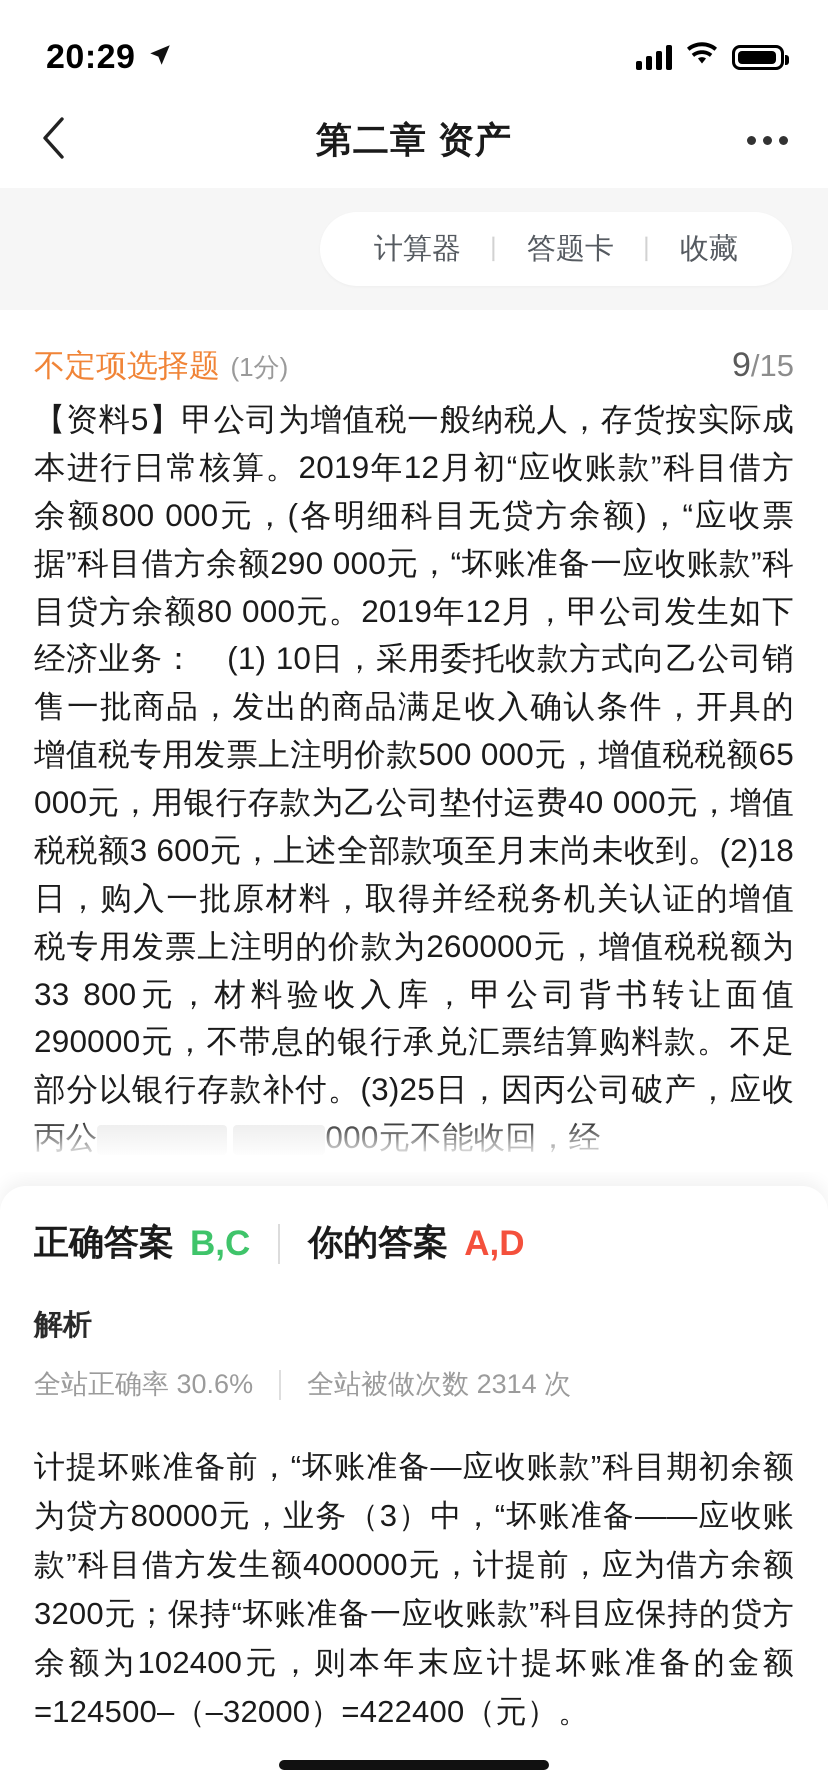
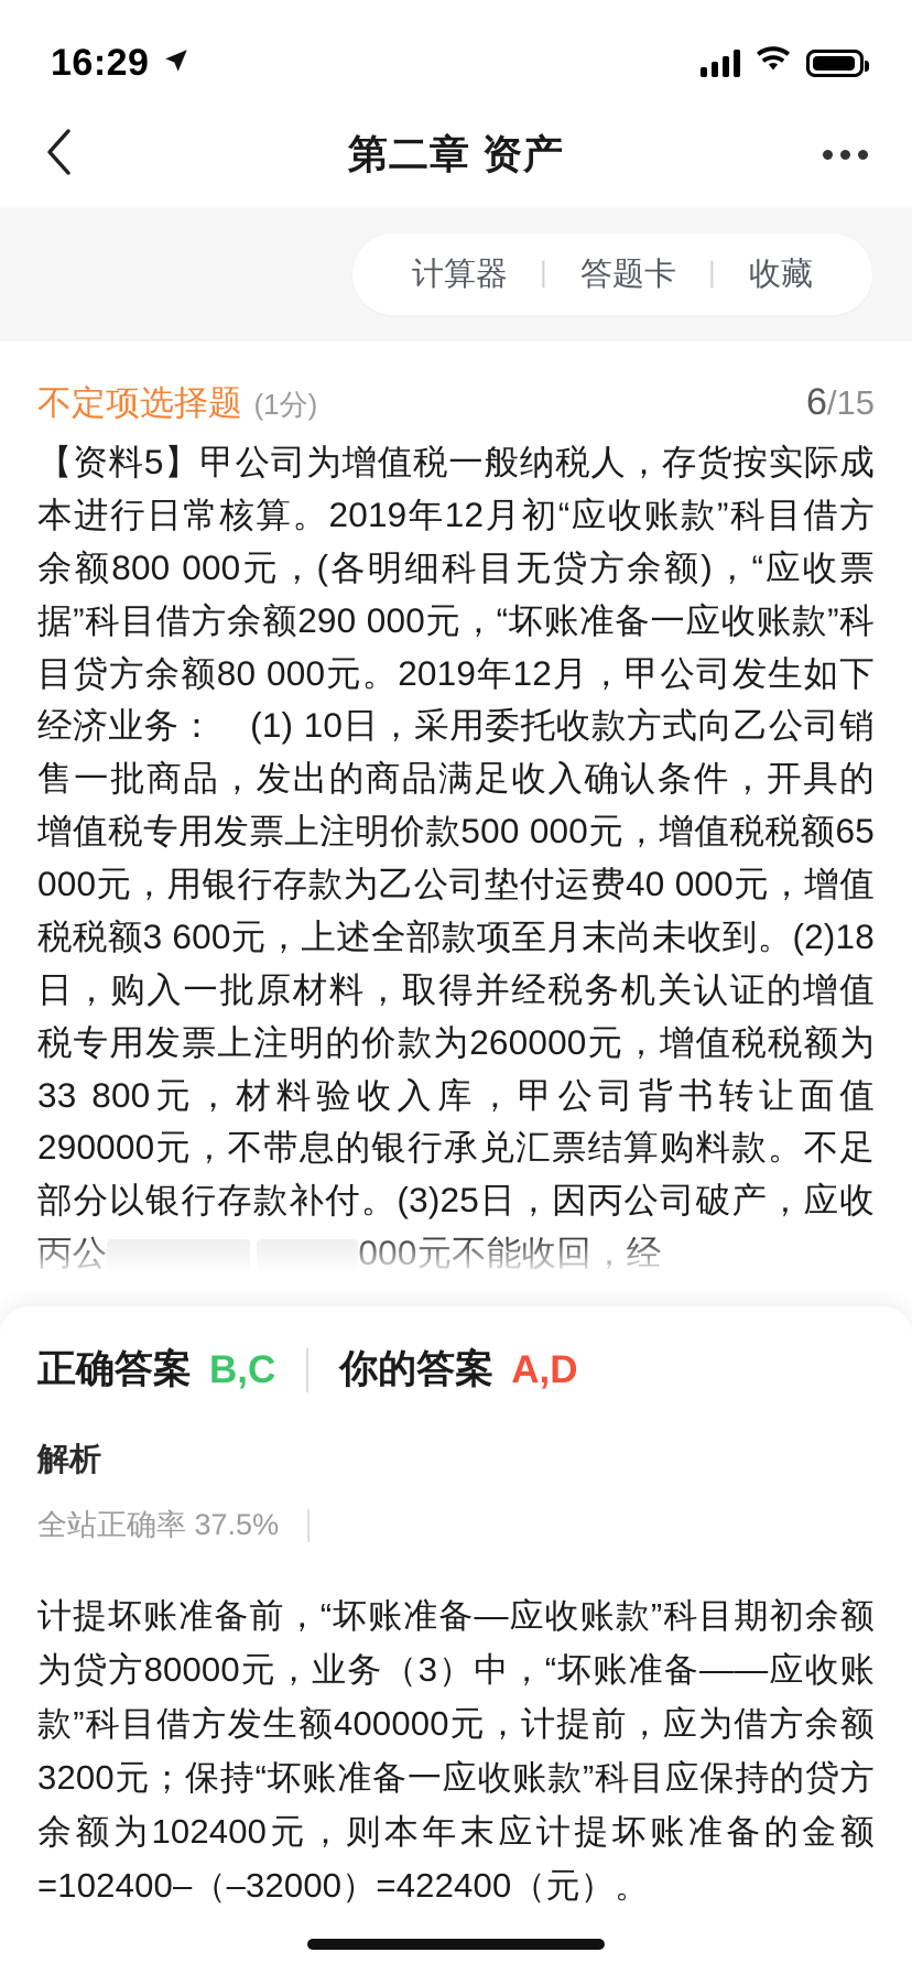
- 20:29
+ 16:29
  第二章 资产
  计算器
  丨
  答题卡
  丨
  收藏
  不定项选择题 (1分)
- 9/15
+ 6/15
  【资料5】甲公司为增值税一般纳税人，存货按实际成本进行日常核算。2019年12月初“应收账款”科目借方余额800 000元，(各明细科目无贷方余额)，“应收票据”科目借方余额290 000元，“坏账准备一应收账款”科目贷方余额80 000元。2019年12月，甲公司发生如下经济业务： (1) 10日，采用委托收款方式向乙公司销售一批商品，发出的商品满足收入确认条件，开具的增值税专用发票上注明价款500 000元，增值税税额65 000元，用银行存款为乙公司垫付运费40 000元，增值税税额3 600元，上述全部款项至月末尚未收到。(2)18日，购入一批原材料，取得并经税务机关认证的增值税专用发票上注明的价款为260000元，增值税税额为33 800元，材料验收入库，甲公司背书转让面值290000元，不带息的银行承兑汇票结算购料款。不足部分以银行存款补付。(3)25日，因丙公司破产，应收
  正确答案
  B,C
  你的答案
  A,D
  解析
- 全站正确率 30.6%
+ 全站正确率 37.5%
- 全站被做次数 2314 次
- 计提坏账准备前，“坏账准备—应收账款”科目期初余额为贷方80000元，业务（3）中，“坏账准备——应收账款”科目借方发生额400000元，计提前，应为借方余额3200元；保持“坏账准备一应收账款”科目应保持的贷方余额为102400元，则本年末应计提坏账准备的金额=124500–（–32000）=422400（元）。
+ 计提坏账准备前，“坏账准备—应收账款”科目期初余额为贷方80000元，业务（3）中，“坏账准备——应收账款”科目借方发生额400000元，计提前，应为借方余额3200元；保持“坏账准备一应收账款”科目应保持的贷方余额为102400元，则本年末应计提坏账准备的金额=102400–（–32000）=422400（元）。
